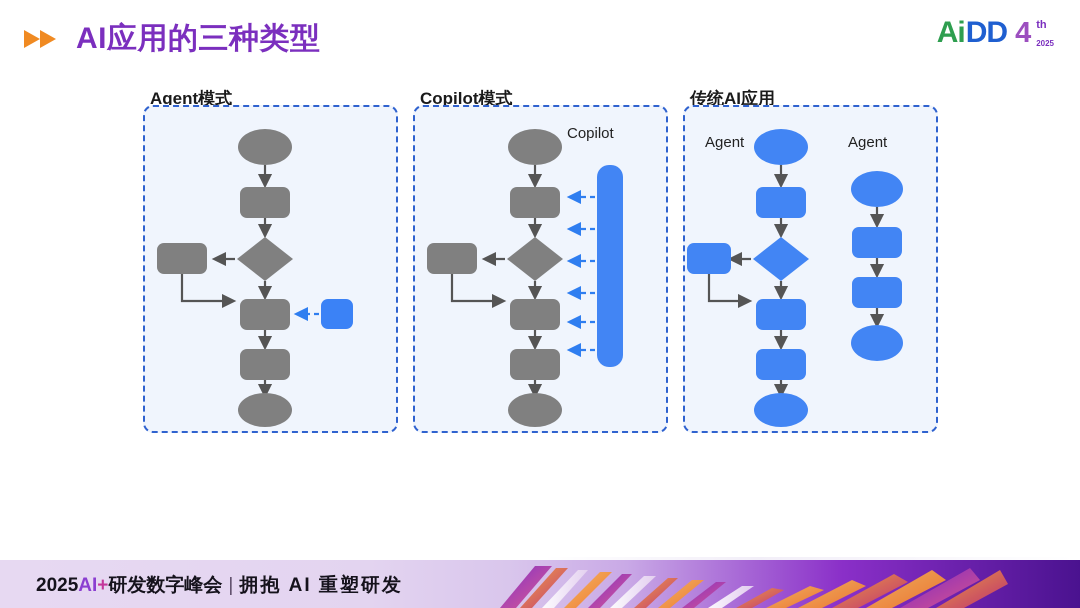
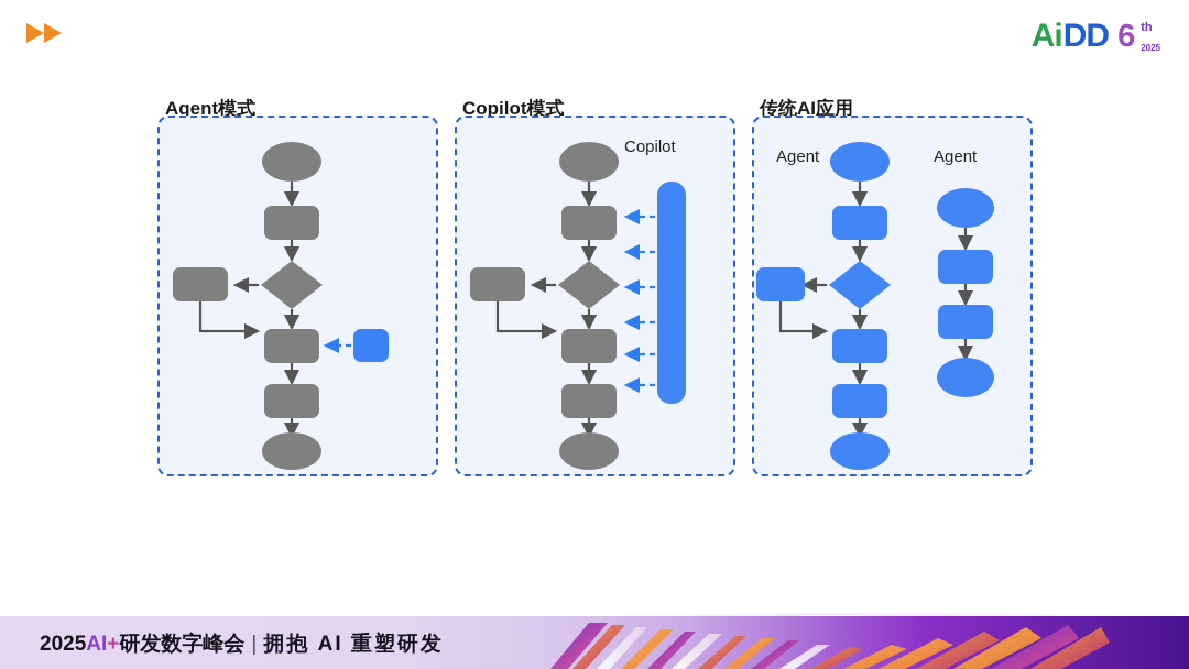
- AI应用的三种类型
  Ai
  DD
- 4
+ 6
  th
  2025
  Agent模式
  Copilot模式
  传统AI应用
  Copilot
  Agent
  Agent
  2025AI+研发数字峰会 | 拥抱 AI 重塑研发
